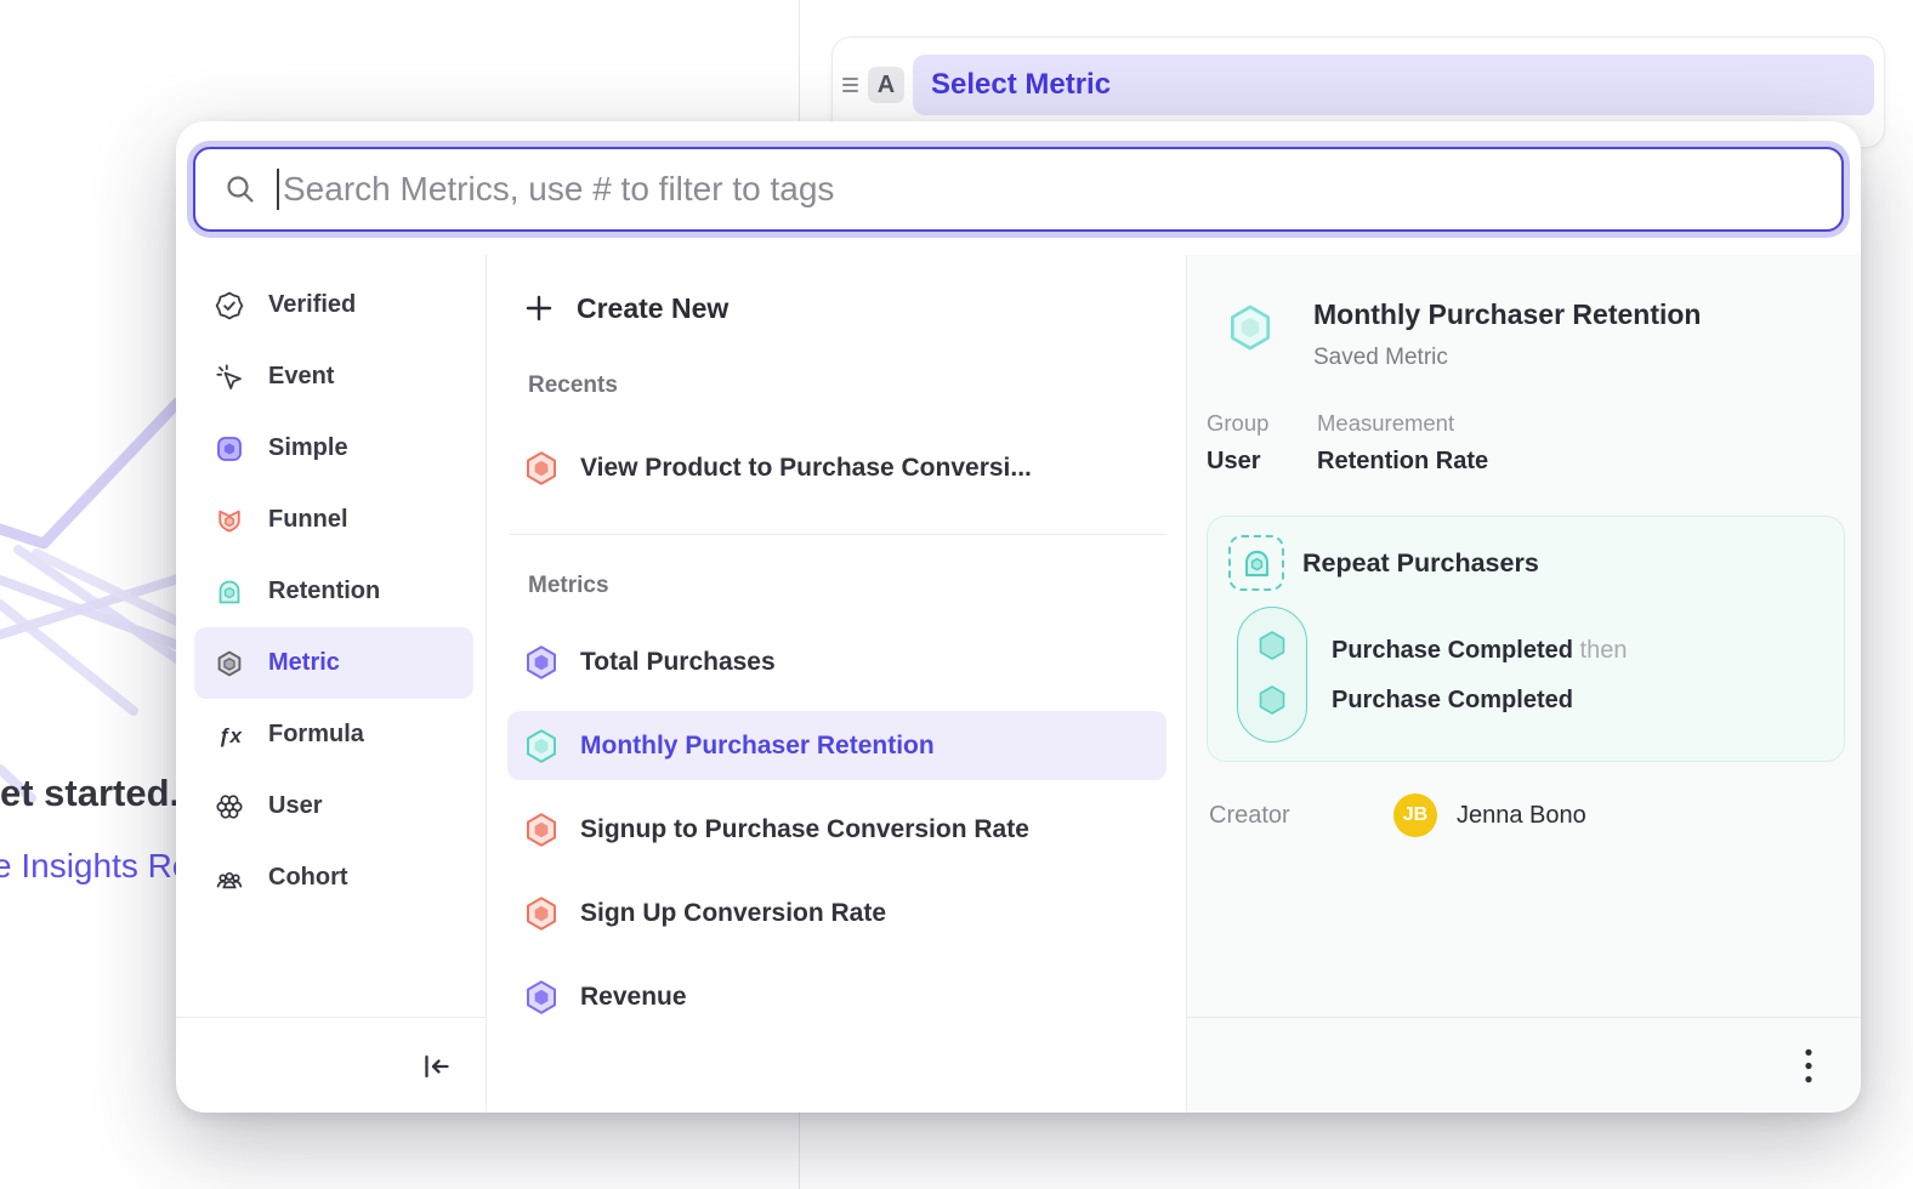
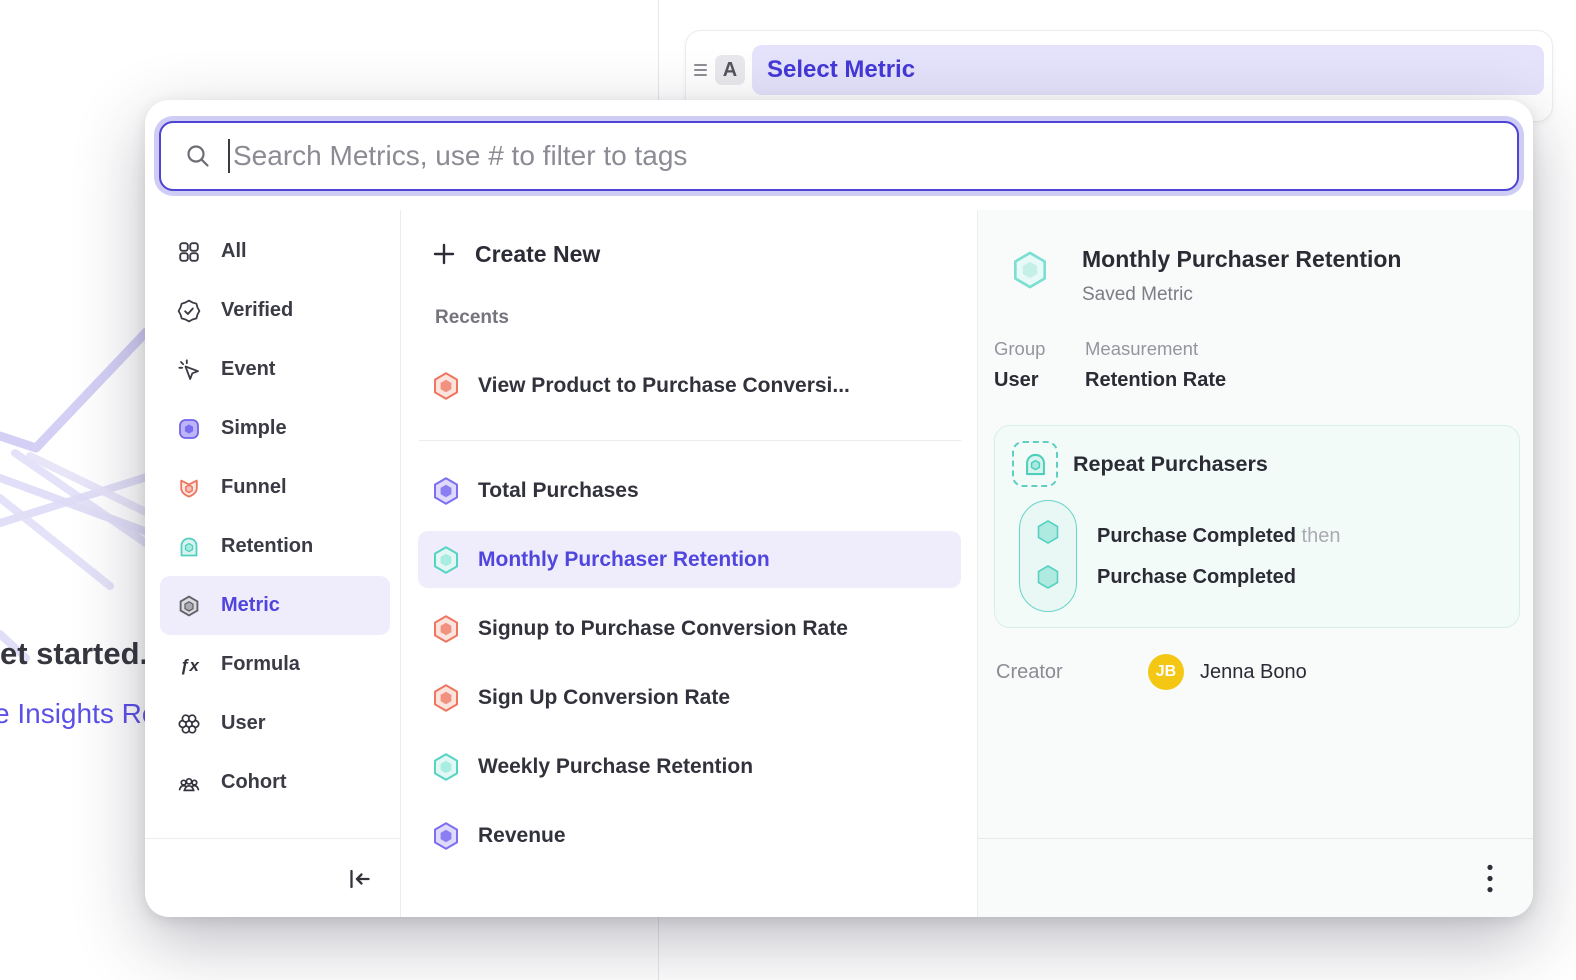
  et started.
  e Insights R
  A
  Select Metric
  Search Metrics, use # to filter to tags
+ All
  Verified
  Event
  Simple
  Funnel
  Retention
  Metric
  ƒx
  Formula
  User
  Cohort
  Create New
  Recents
  View Product to Purchase Conversi...
- Metrics
  Total Purchases
  Monthly Purchaser Retention
  Signup to Purchase Conversion Rate
  Sign Up Conversion Rate
+ Weekly Purchase Retention
  Revenue
  Monthly Purchaser Retention
  Saved Metric
  Group
  Measurement
  User
  Retention Rate
  Repeat Purchasers
  Purchase Completed then
  Purchase Completed
  Creator
  JB
  Jenna Bono
